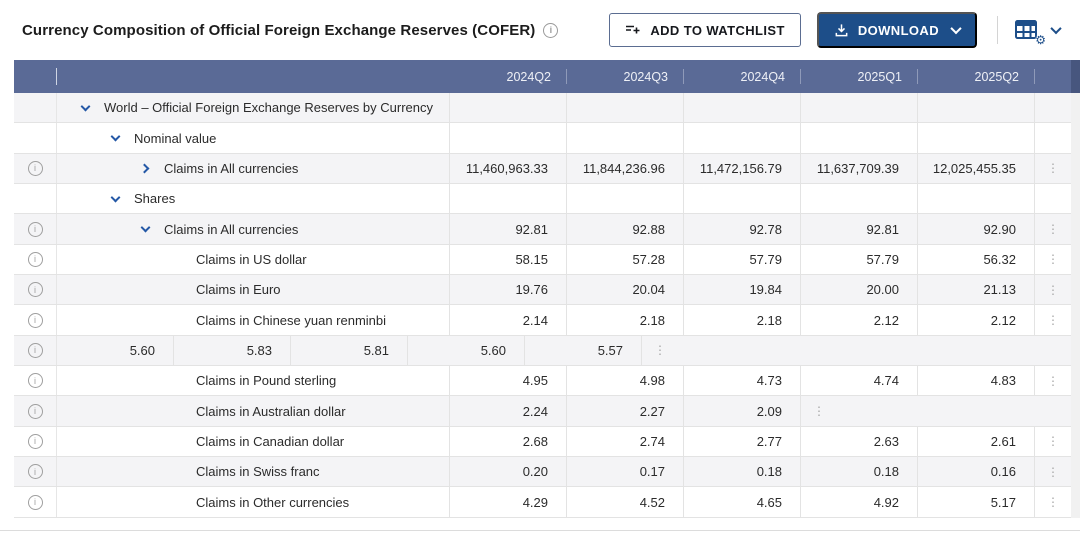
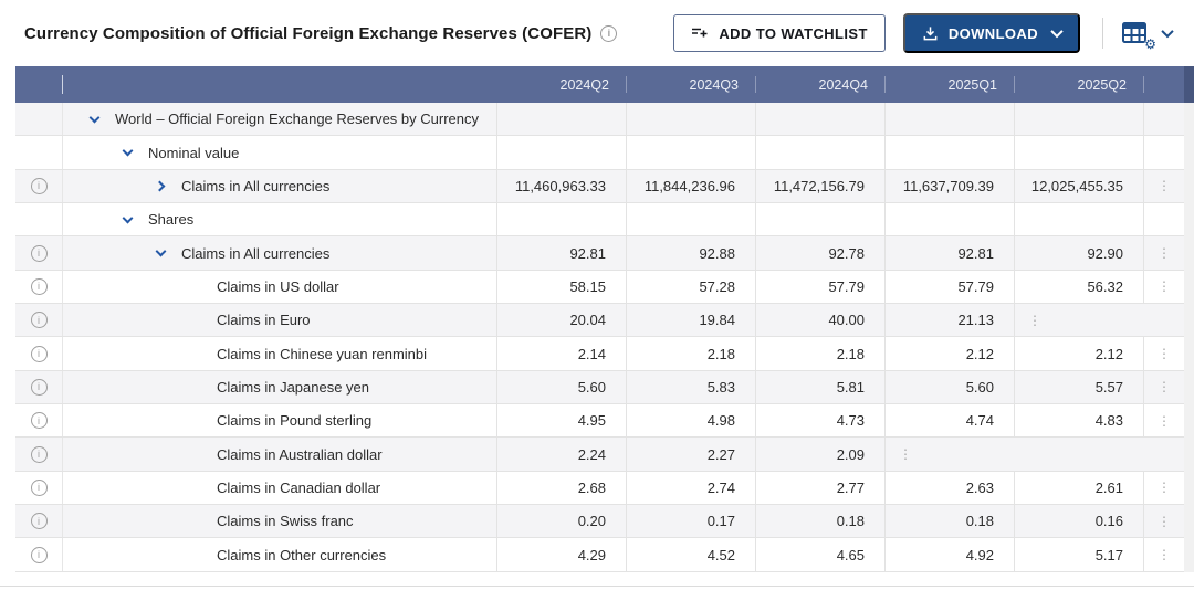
  Currency Composition of Official Foreign Exchange Reserves (COFER)
  i
  ADD TO WATCHLIST
  DOWNLOAD
  ⚙
  2024Q2
  2024Q3
  2024Q4
  2025Q1
  2025Q2
  World – Official Foreign Exchange Reserves by Currency
  Nominal value
  i
  Claims in All currencies
  11,460,963.33
  11,844,236.96
  11,472,156.79
  11,637,709.39
  12,025,455.35
  ⋮
  Shares
  i
  Claims in All currencies
  92.81
  92.88
  92.78
  92.81
  92.90
  ⋮
  i
  Claims in US dollar
  58.15
  57.28
  57.79
  57.79
  56.32
  ⋮
  i
  Claims in Euro
- 19.76
  20.04
  19.84
- 20.00
+ 40.00
  21.13
  ⋮
  i
  Claims in Chinese yuan renminbi
  2.14
  2.18
  2.18
  2.12
  2.12
  ⋮
  i
+ Claims in Japanese yen
  5.60
  5.83
  5.81
  5.60
  5.57
  ⋮
  i
  Claims in Pound sterling
  4.95
  4.98
  4.73
  4.74
  4.83
  ⋮
  i
  Claims in Australian dollar
  2.24
  2.27
  2.09
  ⋮
  i
  Claims in Canadian dollar
  2.68
  2.74
  2.77
  2.63
  2.61
  ⋮
  i
  Claims in Swiss franc
  0.20
  0.17
  0.18
  0.18
  0.16
  ⋮
  i
  Claims in Other currencies
  4.29
  4.52
  4.65
  4.92
  5.17
  ⋮
